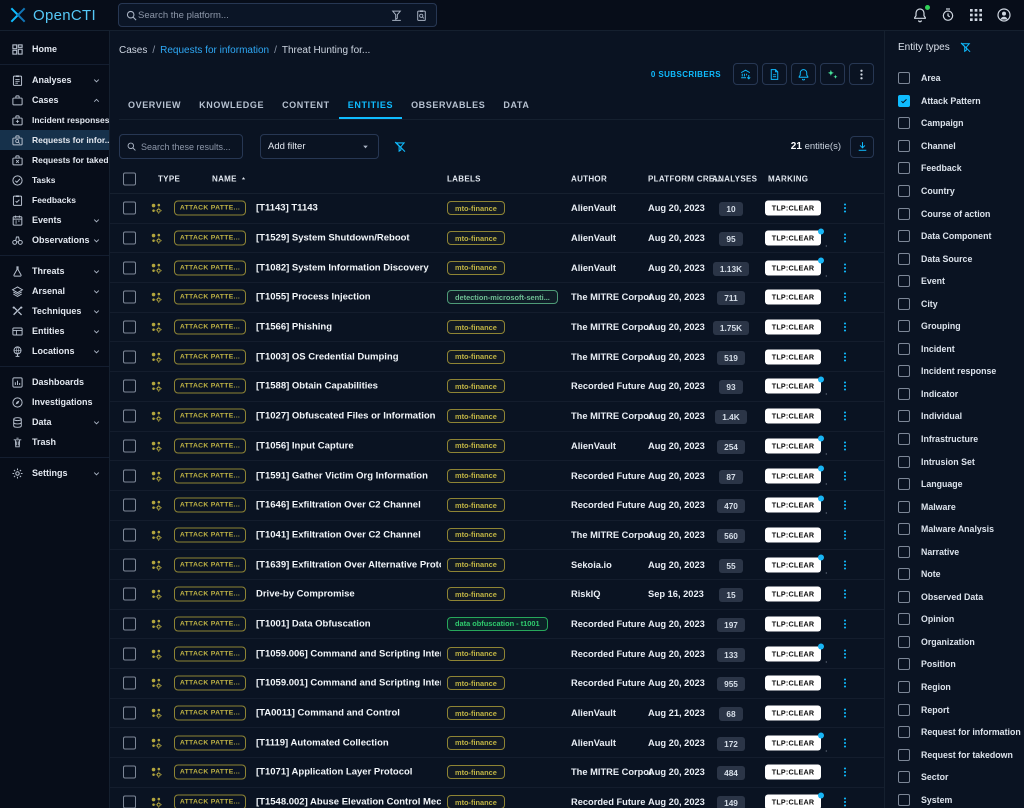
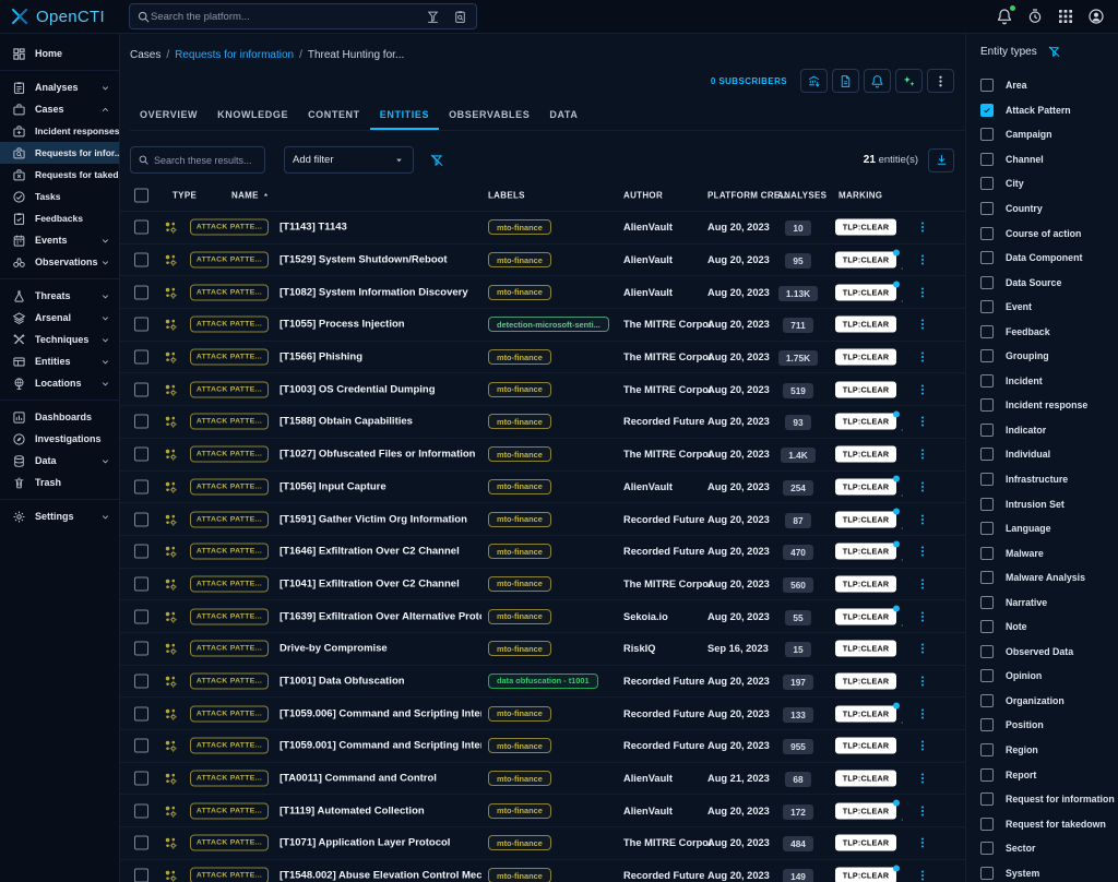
  OpenCTI
  Search the platform...
  Home
  Analyses
  Cases
  Incident responses
  Requests for infor..
  Requests for taked
  Tasks
  Feedbacks
  Events
  Observations
  Threats
  Arsenal
  Techniques
  Entities
  Locations
  Dashboards
  Investigations
  Data
  Trash
  Settings
  Cases
  /
  Requests for information
  /
  Threat Hunting for...
  0 SUBSCRIBERS
  OVERVIEW
  KNOWLEDGE
  CONTENT
  ENTITIES
  OBSERVABLES
  DATA
  Search these results...
  Add filter
  21 entitie(s)
  TYPE
  NAME
  LABELS
  AUTHOR
  PLATFORM CRE...
  ANALYSES
  MARKING
  [T1143] T1143
  mto-finance
  AlienVault
  Aug 20, 2023
  10
  TLP:CLEAR
  [T1529] System Shutdown/Reboot
  mto-finance
  AlienVault
  Aug 20, 2023
  95
  TLP:CLEAR
  .
  [T1082] System Information Discovery
  mto-finance
  AlienVault
  Aug 20, 2023
  1.13K
  TLP:CLEAR
  .
  [T1055] Process Injection
  detection-microsoft-senti...
  The MITRE Corpor
  Aug 20, 2023
  711
  TLP:CLEAR
  [T1566] Phishing
  mto-finance
  The MITRE Corpor
  Aug 20, 2023
  1.75K
  TLP:CLEAR
  [T1003] OS Credential Dumping
  mto-finance
  The MITRE Corpor
  Aug 20, 2023
  519
  TLP:CLEAR
  [T1588] Obtain Capabilities
  mto-finance
  Recorded Future
  Aug 20, 2023
  93
  TLP:CLEAR
  .
  [T1027] Obfuscated Files or Information
  mto-finance
  The MITRE Corpor
  Aug 20, 2023
  1.4K
  TLP:CLEAR
  [T1056] Input Capture
  mto-finance
  AlienVault
  Aug 20, 2023
  254
  TLP:CLEAR
  .
  [T1591] Gather Victim Org Information
  mto-finance
  Recorded Future
  Aug 20, 2023
  87
  TLP:CLEAR
  .
  [T1646] Exfiltration Over C2 Channel
  mto-finance
  Recorded Future
  Aug 20, 2023
  470
  TLP:CLEAR
  .
  [T1041] Exfiltration Over C2 Channel
  mto-finance
  The MITRE Corpor
  Aug 20, 2023
  560
  TLP:CLEAR
  [T1639] Exfiltration Over Alternative Prot
  mto-finance
  Sekoia.io
  Aug 20, 2023
  55
  TLP:CLEAR
  .
  Drive-by Compromise
  mto-finance
  RiskIQ
  Sep 16, 2023
  15
  TLP:CLEAR
  [T1001] Data Obfuscation
  data obfuscation - t1001
  Recorded Future
  Aug 20, 2023
  197
  TLP:CLEAR
  [T1059.006] Command and Scripting Inte
  mto-finance
  Recorded Future
  Aug 20, 2023
  133
  TLP:CLEAR
  .
  [T1059.001] Command and Scripting Inte
  mto-finance
  Recorded Future
  Aug 20, 2023
  955
  TLP:CLEAR
  [TA0011] Command and Control
  mto-finance
  AlienVault
  Aug 21, 2023
  68
  TLP:CLEAR
  [T1119] Automated Collection
  mto-finance
  AlienVault
  Aug 20, 2023
  172
  TLP:CLEAR
  .
  [T1071] Application Layer Protocol
  mto-finance
  The MITRE Corpor
  Aug 20, 2023
  484
  TLP:CLEAR
  [T1548.002] Abuse Elevation Control Mec
  mto-finance
  Recorded Future
  Aug 20, 2023
  149
  TLP:CLEAR
  Entity types
  Area
  Attack Pattern
  Campaign
  Channel
- Feedback
+ City
  Country
  Course of action
  Data Component
  Data Source
  Event
- City
+ Feedback
  Grouping
  Incident
  Incident response
  Indicator
  Individual
  Infrastructure
  Intrusion Set
  Language
  Malware
  Malware Analysis
  Narrative
  Note
  Observed Data
  Opinion
  Organization
  Position
  Region
  Report
  Request for information
  Request for takedown
  Sector
  System
